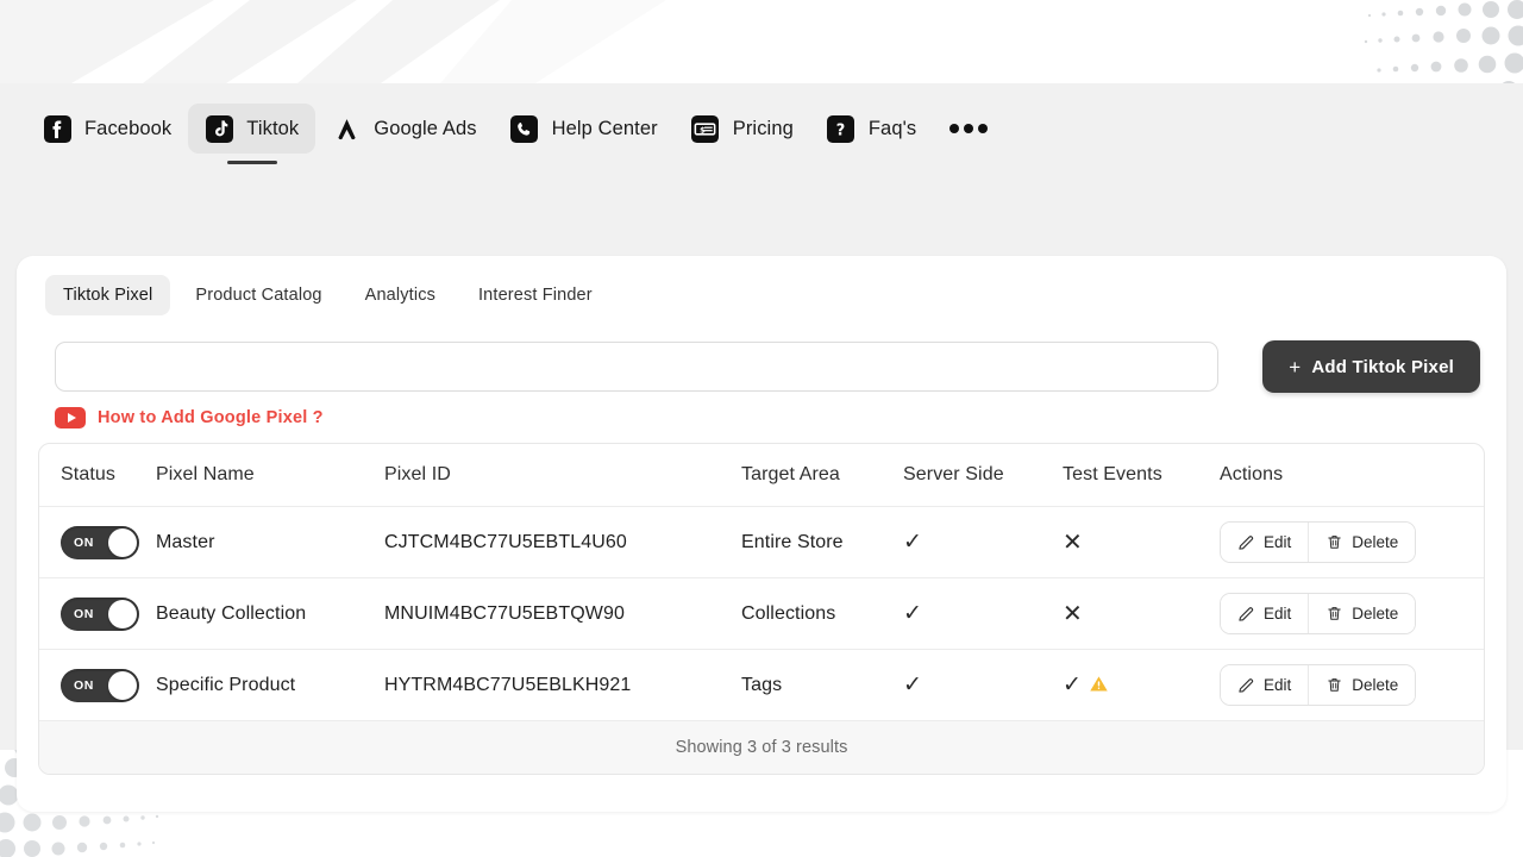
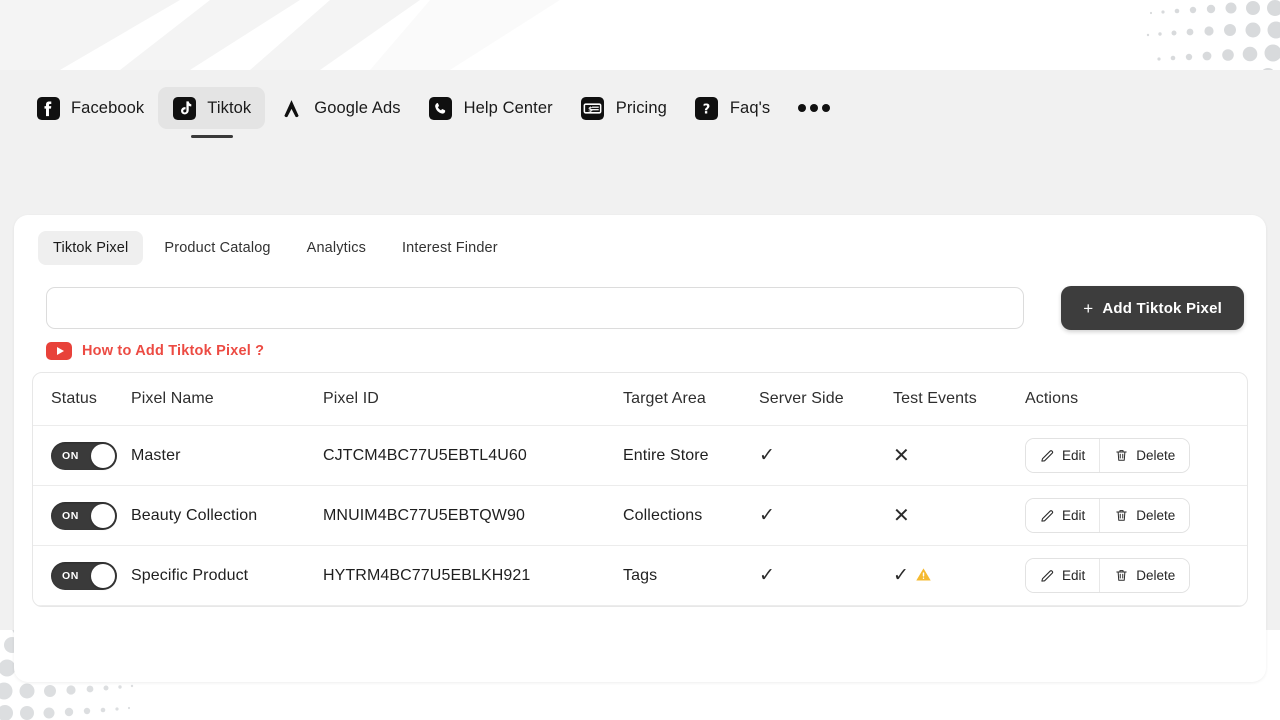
  Facebook
  Tiktok
  Google Ads
  Help Center
  $
  Pricing
  ?
  Faq's
  Tiktok Pixel
  Product Catalog
  Analytics
  Interest Finder
  +
  Add Tiktok Pixel
- How to Add Google Pixel ?
+ How to Add Tiktok Pixel ?
  Status	Pixel Name	Pixel ID	Target Area	Server Side	Test Events	Actions
  ON	Master	CJTCM4BC77U5EBTL4U60	Entire Store	✓	✕	Edit Delete
  ON	Beauty Collection	MNUIM4BC77U5EBTQW90	Collections	✓	✕	Edit Delete
  ON	Specific Product	HYTRM4BC77U5EBLKH921	Tags	✓	✓	Edit Delete
- Showing 3 of 3 results
